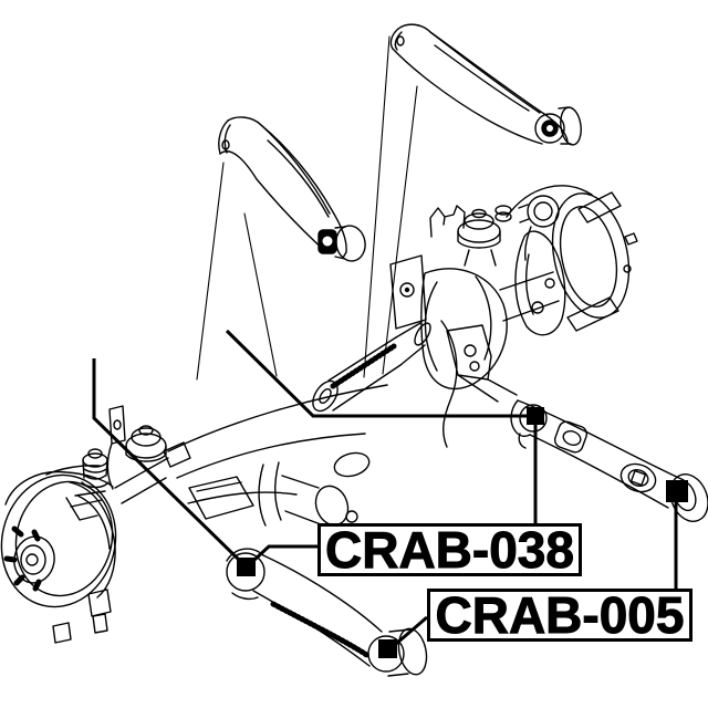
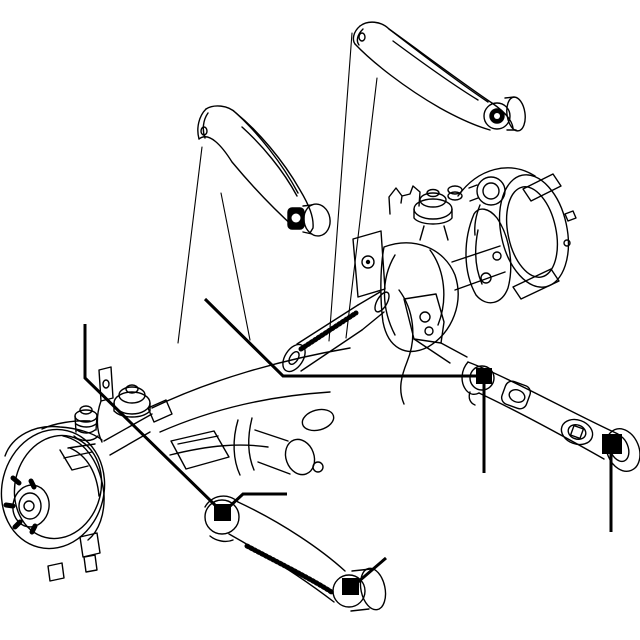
- CRAB-038
- CRAB-005
